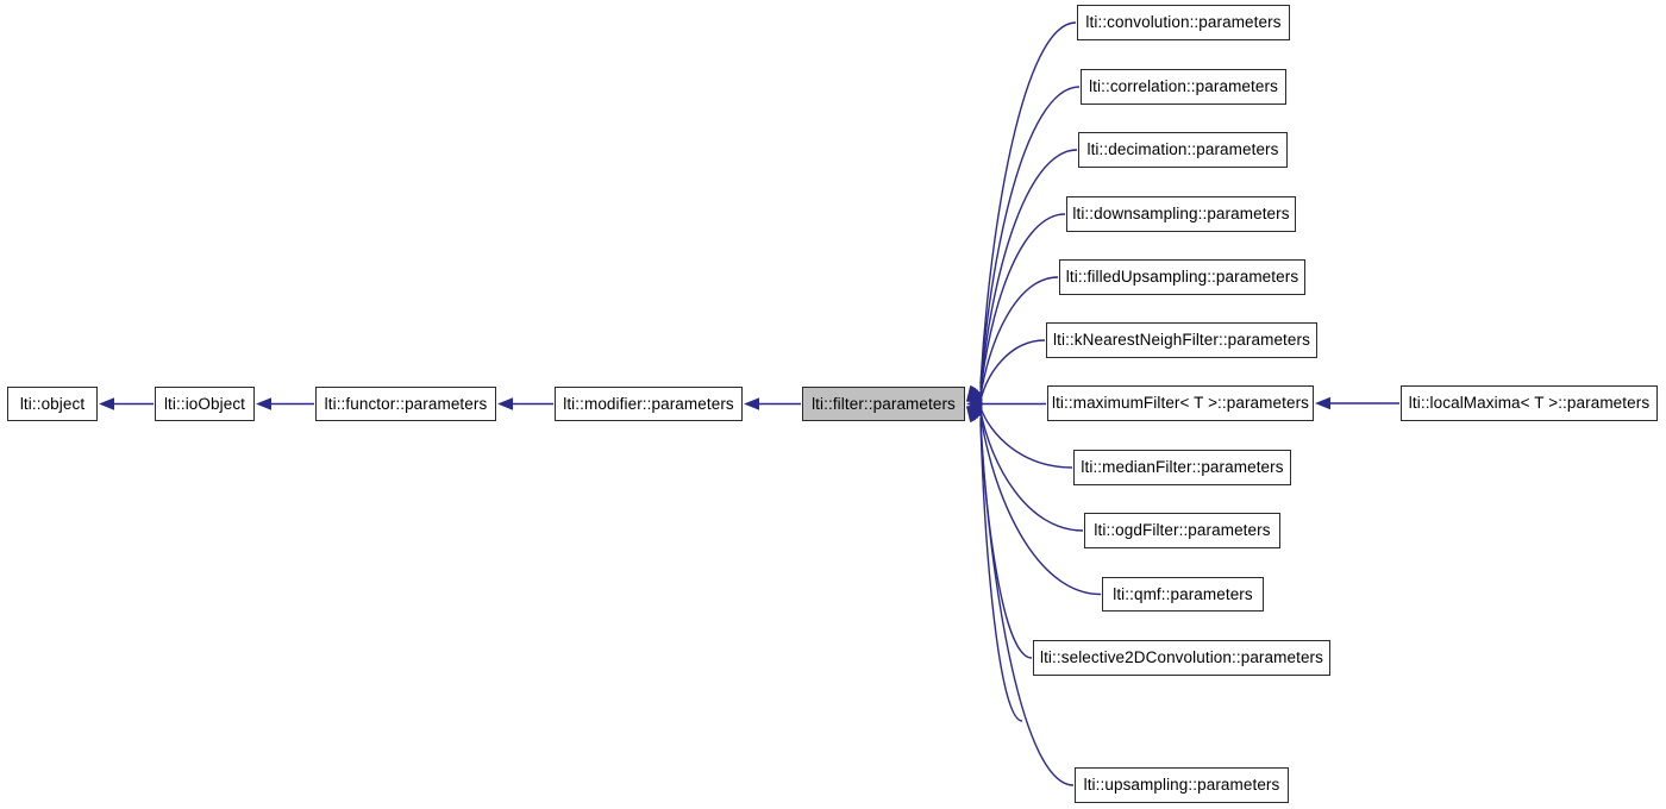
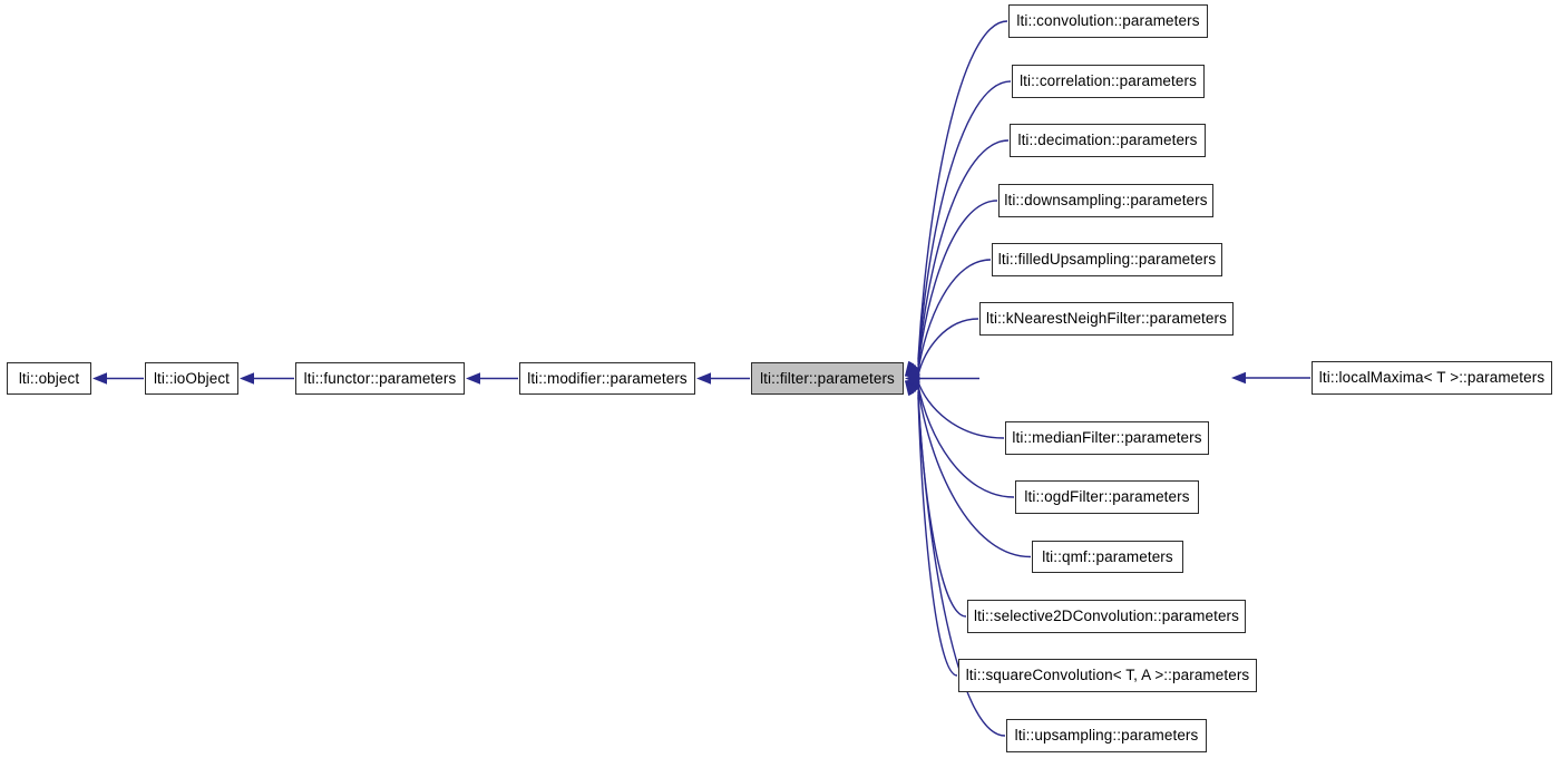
  lti::object
  lti::ioObject
  lti::functor::parameters
  lti::modifier::parameters
  lti::filter::parameters
  lti::convolution::parameters
  lti::correlation::parameters
  lti::decimation::parameters
  lti::downsampling::parameters
  lti::filledUpsampling::parameters
  lti::kNearestNeighFilter::parameters
- lti::maximumFilter< T >::parameters
  lti::medianFilter::parameters
  lti::ogdFilter::parameters
  lti::qmf::parameters
  lti::selective2DConvolution::parameters
+ lti::squareConvolution< T, A >::parameters
  lti::upsampling::parameters
  lti::localMaxima< T >::parameters
